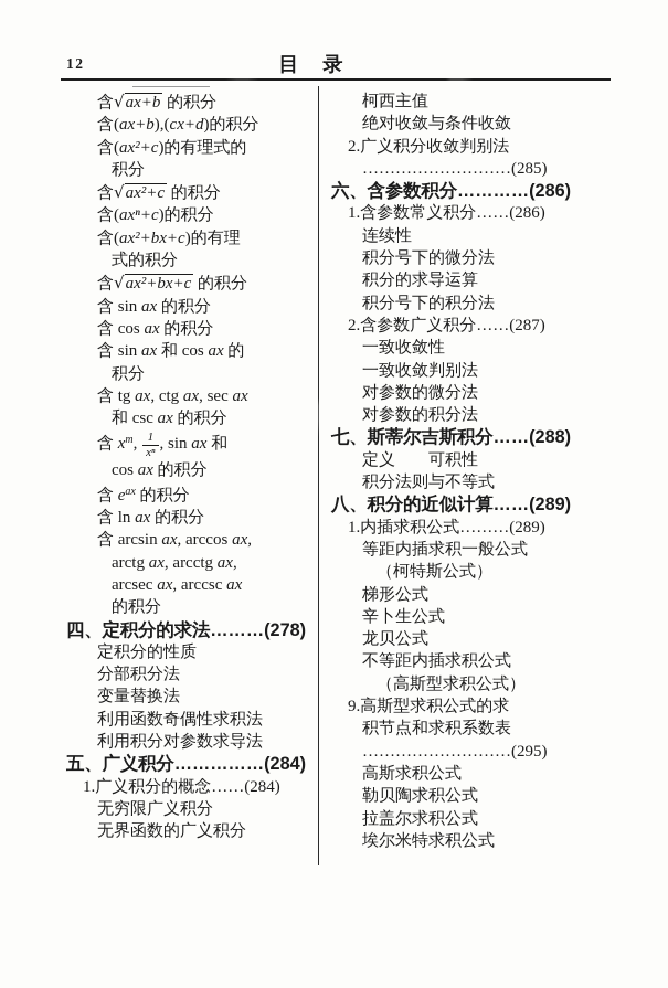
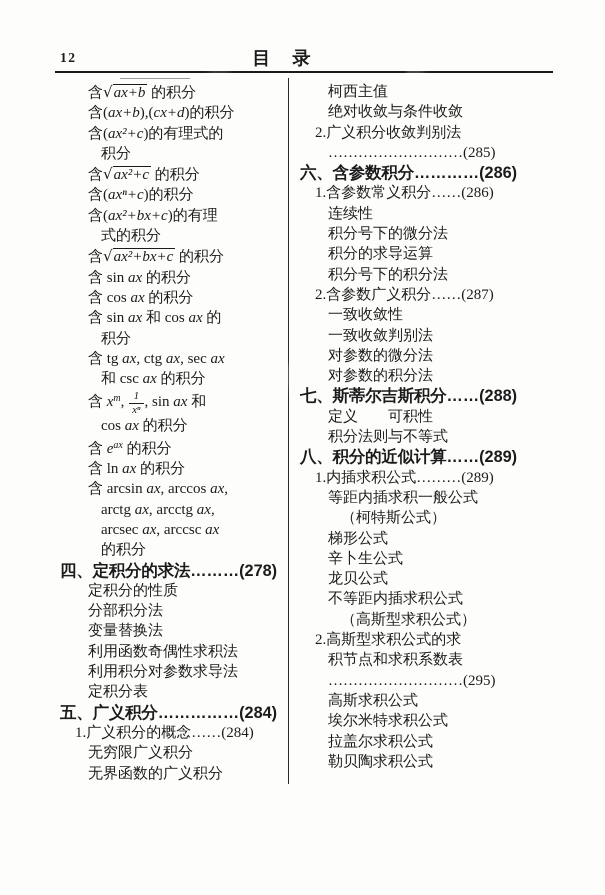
  12
  目 录
  含√ax+b 的积分
  含(ax+b),(cx+d)的积分
  含(ax²+c)的有理式的
  积分
  含√ax²+c 的积分
  含(axⁿ+c)的积分
  含(ax²+bx+c)的有理
  式的积分
  含√ax²+bx+c 的积分
  含 sin ax 的积分
  含 cos ax 的积分
  含 sin ax 和 cos ax 的
  积分
  含 tg ax, ctg ax, sec ax
  和 csc ax 的积分
  含 xm,
  1
  xⁿ
  , sin ax 和
  cos ax 的积分
  含 eax 的积分
  含 ln ax 的积分
  含 arcsin ax, arccos ax,
  arctg ax, arcctg ax,
  arcsec ax, arccsc ax
  的积分
  四、定积分的求法………(278)
  定积分的性质
  分部积分法
  变量替换法
  利用函数奇偶性求积法
  利用积分对参数求导法
+ 定积分表
  五、广义积分……………(284)
  1.广义积分的概念……(284)
  无穷限广义积分
  无界函数的广义积分
  柯西主值
  绝对收敛与条件收敛
  2.广义积分收敛判别法
  ………………………(285)
  六、含参数积分…………(286)
  1.含参数常义积分……(286)
  连续性
  积分号下的微分法
  积分的求导运算
  积分号下的积分法
  2.含参数广义积分……(287)
  一致收敛性
  一致收敛判别法
  对参数的微分法
  对参数的积分法
  七、斯蒂尔吉斯积分……(288)
  定义 可积性
  积分法则与不等式
  八、积分的近似计算……(289)
  1.内插求积公式………(289)
  等距内插求积一般公式
  （柯特斯公式）
  梯形公式
  辛卜生公式
  龙贝公式
  不等距内插求积公式
  （高斯型求积公式）
- 9.高斯型求积公式的求
+ 2.高斯型求积公式的求
  积节点和求积系数表
  ………………………(295)
  高斯求积公式
- 勒贝陶求积公式
+ 埃尔米特求积公式
  拉盖尔求积公式
- 埃尔米特求积公式
+ 勒贝陶求积公式
